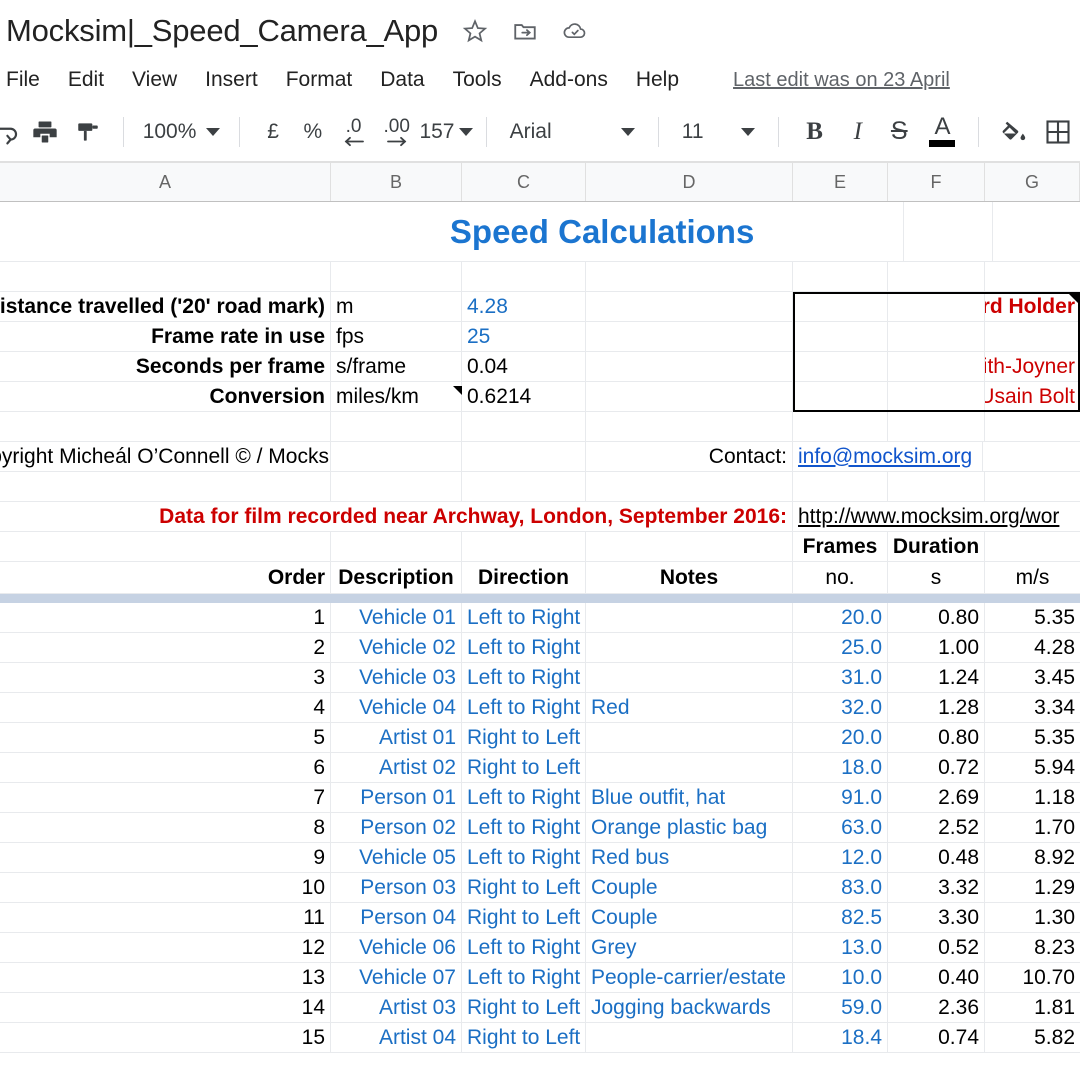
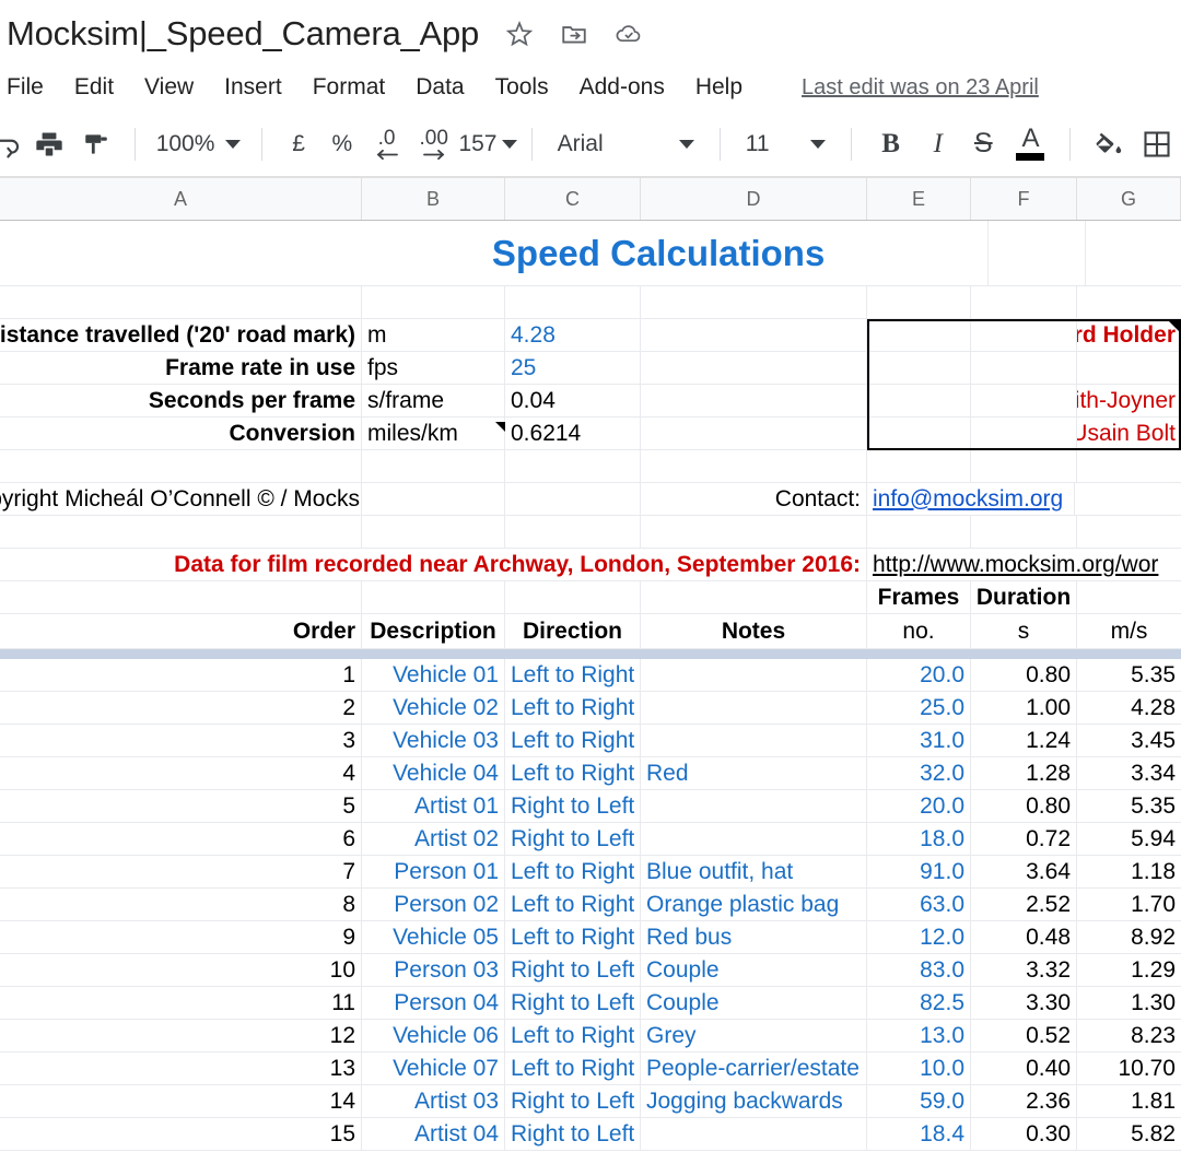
  Mocksim|_Speed_Camera_App
  File
  Edit
  View
  Insert
  Format
  Data
  Tools
  Add-ons
  Help
  Last edit was on 23 April
  100%
  £
  %
  .0
  .00
  157
  Arial
  11
  B
  I
  S
  A
  A
  B
  C
  D
  E
  F
  G
  Speed Calculations
  istance travelled ('20' road mark)
  m
  4.28
  Frame rate in use
  fps
  25
  Seconds per frame
  s/frame
  0.04
  Conversion
  miles/km
  0.6214
  Usain Bolt
  yright Micheál O’Connell © / Mocks
  Contact:
  info@mocksim.org
  Data for film recorded near Archway, London, September 2016:
  http://www.mocksim.org/wor
  Frames
  Duration
  Order
  Description
  Direction
  Notes
  no.
  s
  m/s
  1
  Vehicle 01
  Left to Right
  20.0
  0.80
  5.35
  2
  Vehicle 02
  Left to Right
  25.0
  1.00
  4.28
  3
  Vehicle 03
  Left to Right
  31.0
  1.24
  3.45
  4
  Vehicle 04
  Left to Right
  Red
  32.0
  1.28
  3.34
  5
  Artist 01
  Right to Left
  20.0
  0.80
  5.35
  6
  Artist 02
  Right to Left
  18.0
  0.72
  5.94
  7
  Person 01
  Left to Right
  Blue outfit, hat
  91.0
- 2.69
+ 3.64
  1.18
  8
  Person 02
  Left to Right
  Orange plastic bag
  63.0
  2.52
  1.70
  9
  Vehicle 05
  Left to Right
  Red bus
  12.0
  0.48
  8.92
  10
  Person 03
  Right to Left
  Couple
  83.0
  3.32
  1.29
  11
  Person 04
  Right to Left
  Couple
  82.5
  3.30
  1.30
  12
  Vehicle 06
  Left to Right
  Grey
  13.0
  0.52
  8.23
  13
  Vehicle 07
  Left to Right
  People-carrier/estate
  10.0
  0.40
  10.70
  14
  Artist 03
  Right to Left
  Jogging backwards
  59.0
  2.36
  1.81
  15
  Artist 04
  Right to Left
  18.4
- 0.74
+ 0.30
  5.82
